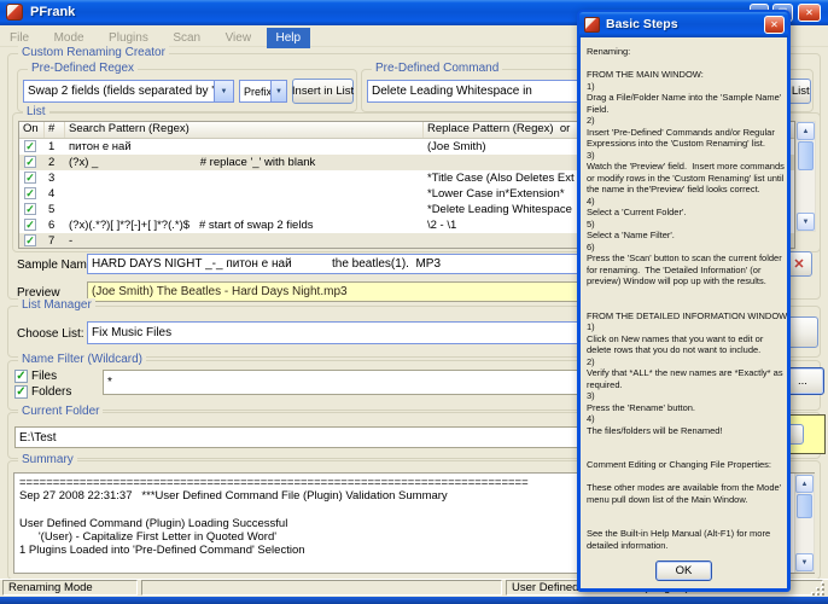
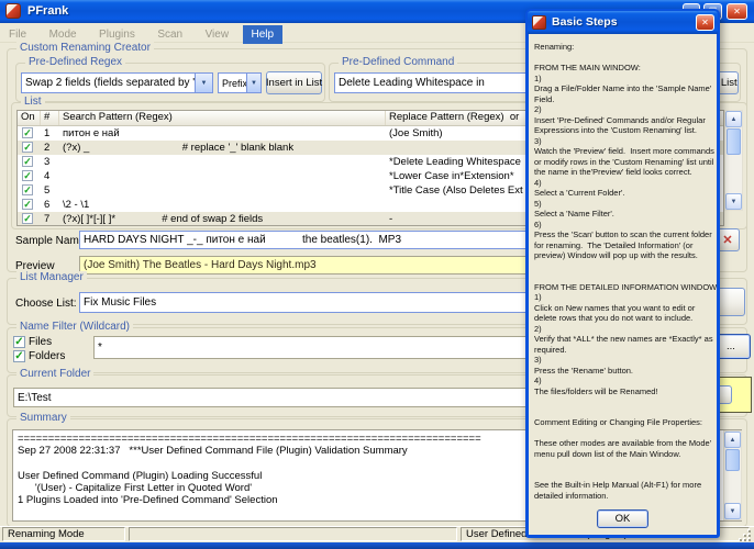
  PFrank
  ✕
  File Mode Plugins Scan View Help
  Custom Renaming Creator
  Pre-Defined Regex
  Swap 2 fields (fields separated by
  Prefix
  Insert in List
  Pre-Defined Command
  Delete Leading Whitespace in
  List
  On
  #
  Search Pattern (Regex)
  Replace Pattern (Regex) or
  ✓
  1
  питон е най
  (Joe Smith)
  ✓
  2
- (?x) _ # replace '_' with blank
+ (?x) _ # replace '_' blank blank
  ✓
  3
- *Title Case (Also Deletes Ext
+ *Delete Leading Whitespace
  ✓
  4
  *Lower Case in*Extension*
  ✓
  5
- *Delete Leading Whitespace
+ *Title Case (Also Deletes Ext
  ✓
  6
- (?x)(.*?)[ ]*?[-]+[ ]*?(.*)$ # start of swap 2 fields
  \2 - \1
  ✓
  7
+ (?x)[ ]*[-][ ]* # end of swap 2 fields
  -
  ✕
  Sample Nam
  HARD DAYS NIGHT _-_ питон е най the beatles(1). MP3
  Preview
  (Joe Smith) The Beatles - Hard Days Night.mp3
  List Manager
  Choose List:
  Fix Music Files
  Name Filter (Wildcard)
  ✓
  Files
  ✓
  Folders
  *
  ...
  Current Folder
  E:\Test
  Summary
  ============================================================================
  Sep 27 2008 22:31:37 ***User Defined Command File (Plugin) Validation Summary
  User Defined Command (Plugin) Loading Successful
  '(User) - Capitalize First Letter in Quoted Word'
  1 Plugins Loaded into 'Pre-Defined Command' Selection
  Renaming Mode
  Basic Steps
  ✕
  Renaming:
  FROM THE MAIN WINDOW:
  1)
  Drag a File/Folder Name into the 'Sample Name'
  Field.
  2)
  Insert 'Pre-Defined' Commands and/or Regular
  Expressions into the 'Custom Renaming' list.
  3)
  Watch the 'Preview' field. Insert more commands
  or modify rows in the 'Custom Renaming' list until
  the name in the'Preview' field looks correct.
  4)
  Select a 'Current Folder'.
  5)
  Select a 'Name Filter'.
  6)
  Press the 'Scan' button to scan the current folder
  for renaming. The 'Detailed Information' (or
  preview) Window will pop up with the results.
  FROM THE DETAILED INFORMATION WINDOW
  1)
  Click on New names that you want to edit or
  delete rows that you do not want to include.
  2)
  Verify that *ALL* the new names are *Exactly* as
  required.
  3)
  Press the 'Rename' button.
  4)
  The files/folders will be Renamed!
  Comment Editing or Changing File Properties:
  These other modes are available from the Mode'
  menu pull down list of the Main Window.
  See the Built-in Help Manual (Alt-F1) for more
  detailed information.
  OK
